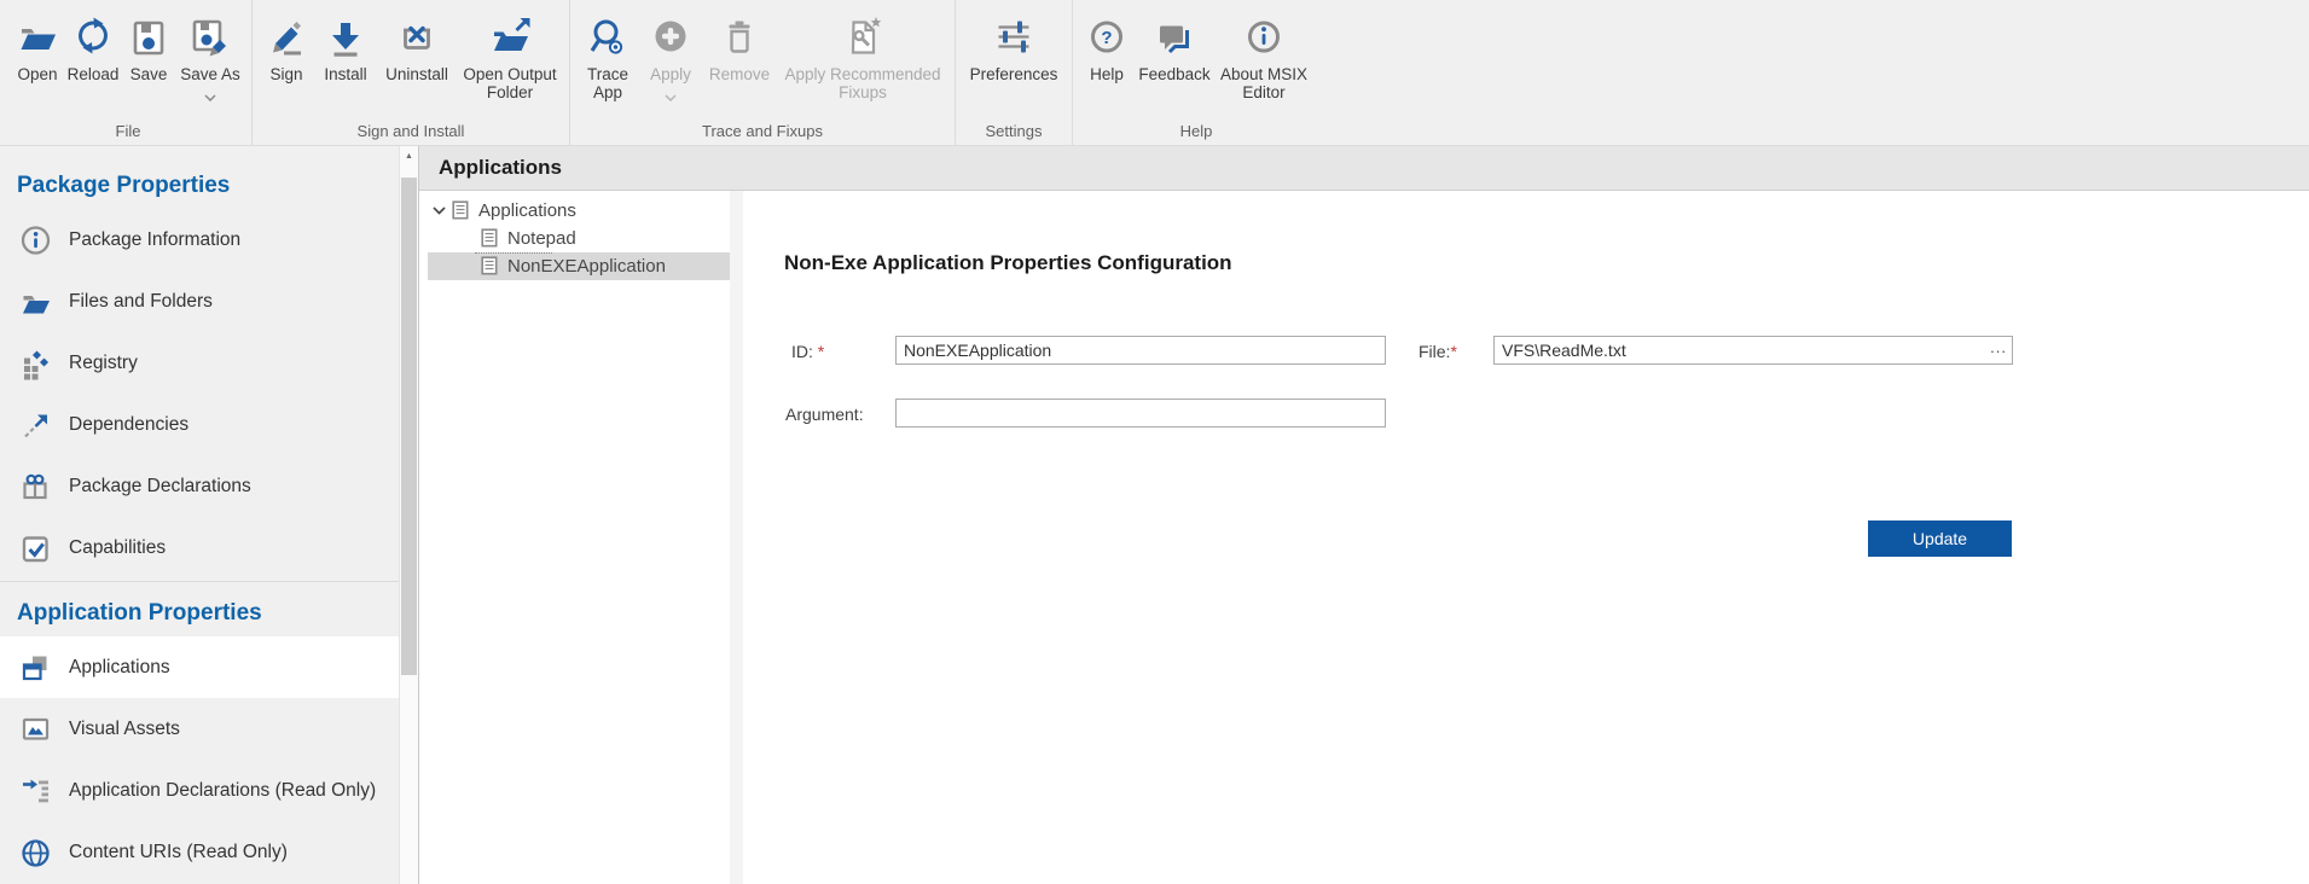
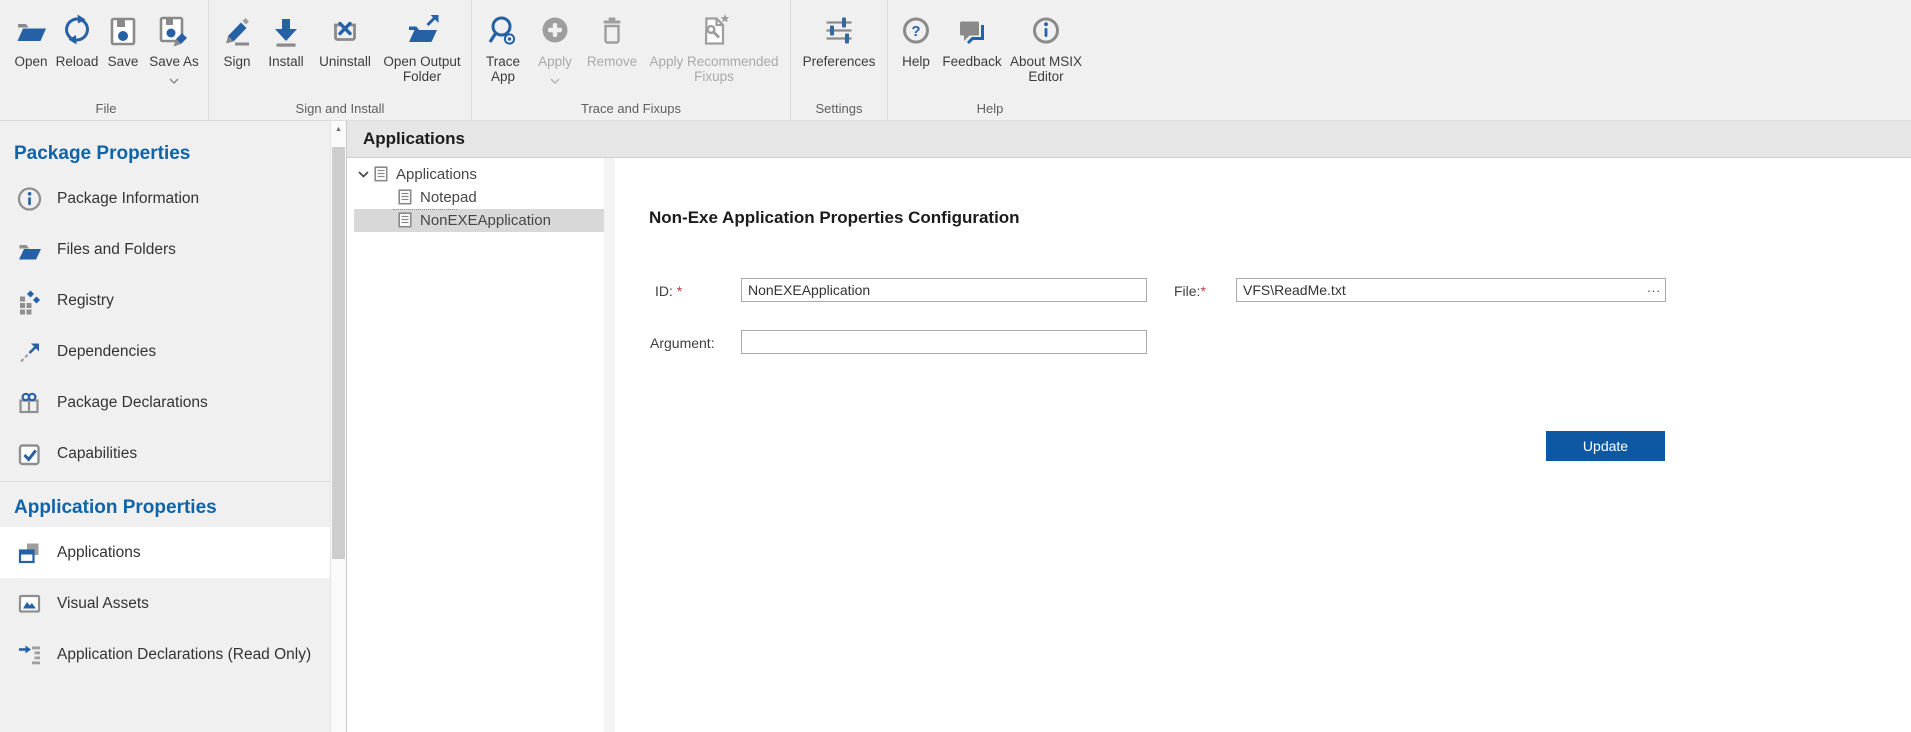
  Open
  Reload
  Save
  Save As
  File
  Sign
  Install
  Uninstall
  Open Output Folder
  Sign and Install
  Trace App
  Apply
  Remove
  Apply Recommended Fixups
  Trace and Fixups
  Preferences
  Settings
  ?
  Help
  Feedback
  About MSIX Editor
  Help
  Package Properties
  Package Information
  Files and Folders
  Registry
  Dependencies
  Package Declarations
  Capabilities
  Application Properties
  Applications
  Visual Assets
  Application Declarations (Read Only)
- Content URIs (Read Only)
  Applications
  Applications
  Notepad
  NonEXEApplication
  Non-Exe Application Properties Configuration
  ID: *
  NonEXEApplication
  File:*
  VFS\ReadMe.txt
  ...
  Argument:
  Update
